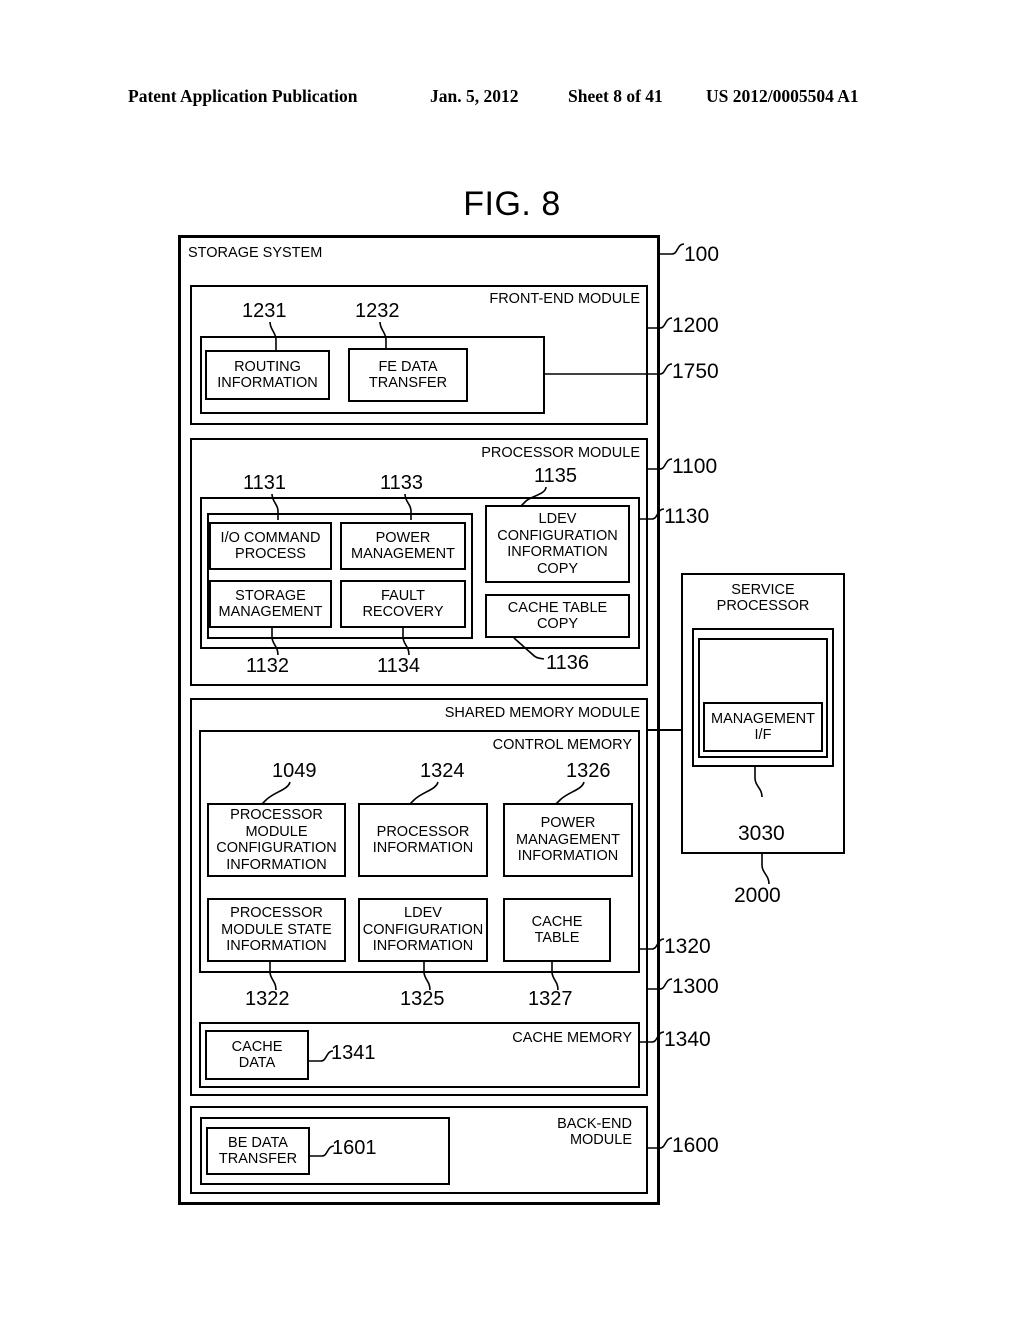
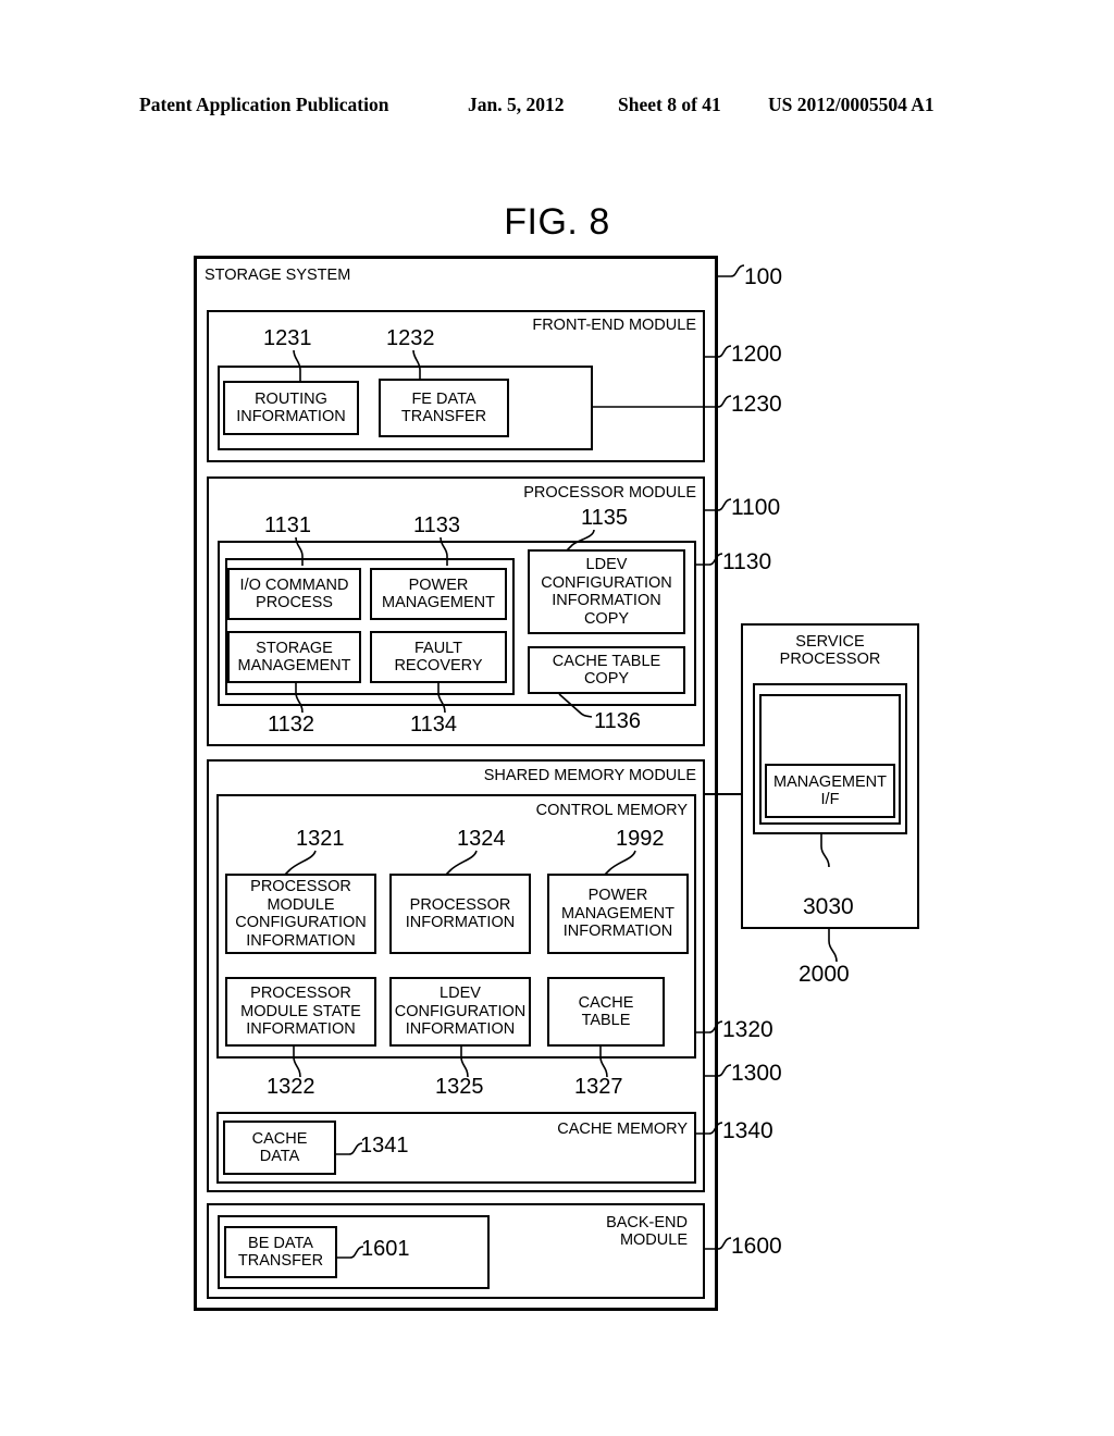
  Patent Application Publication
  Jan. 5, 2012
  Sheet 8 of 41
  US 2012/0005504 A1
  FIG. 8
  STORAGE SYSTEM
  100
  FRONT-END MODULE
  1200
- 1750
+ 1230
  1231
  ROUTING
  INFORMATION
  1232
  FE DATA
  TRANSFER
  PROCESSOR MODULE
  1100
  1130
  1131
  I/O COMMAND
  PROCESS
  1133
  POWER
  MANAGEMENT
  STORAGE
  MANAGEMENT
  1132
  FAULT
  RECOVERY
  1134
  1135
  LDEV
  CONFIGURATION
  INFORMATION
  COPY
  CACHE TABLE
  COPY
  1136
  SHARED MEMORY MODULE
  1300
  CONTROL MEMORY
  1320
- 1049
+ 1321
  PROCESSOR
  MODULE
  CONFIGURATION
  INFORMATION
  1324
  PROCESSOR
  INFORMATION
- 1326
+ 1992
  POWER
  MANAGEMENT
  INFORMATION
  PROCESSOR
  MODULE STATE
  INFORMATION
  1322
  LDEV
  CONFIGURATION
  INFORMATION
  1325
  CACHE
  TABLE
  1327
  CACHE MEMORY
  1340
  CACHE
  DATA
  1341
  BACK-END
  MODULE
  1600
  BE DATA
  TRANSFER
  1601
  SERVICE
  PROCESSOR
  3030
  MANAGEMENT
  I/F
  2000
